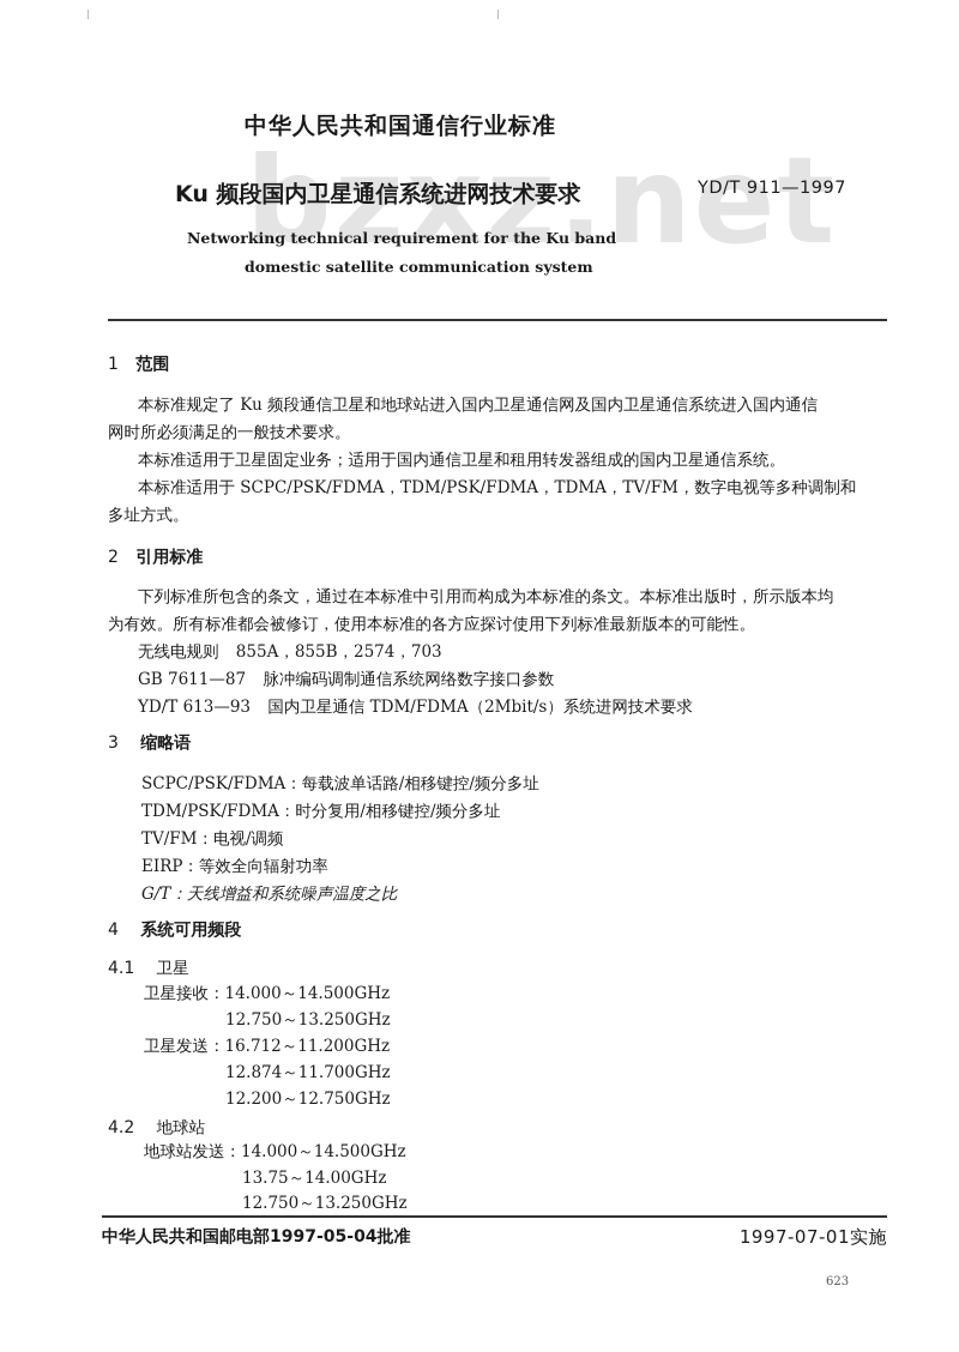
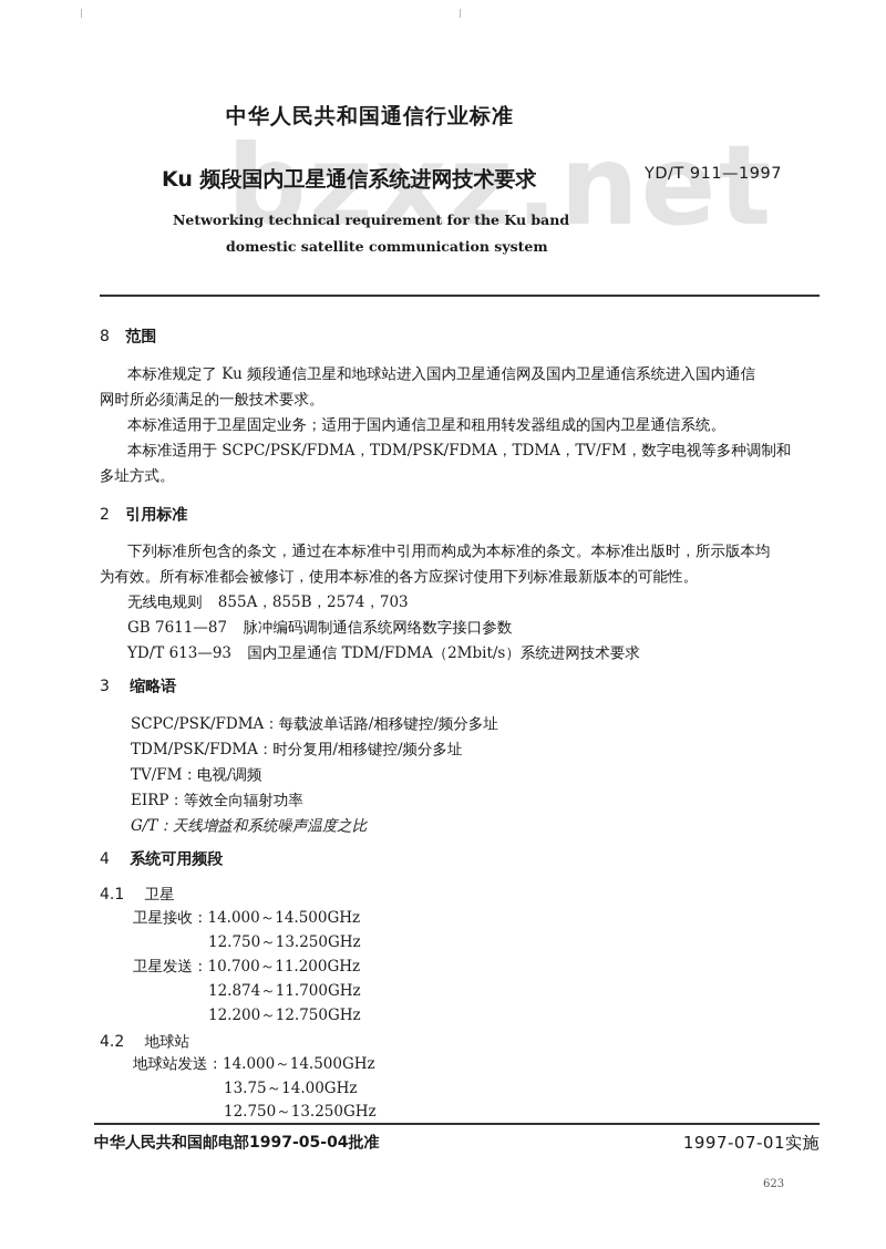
  bzxz.net
  中华人民共和国通信行业标准
  Ku 频段国内卫星通信系统进网技术要求
  YD/T 911—1997
  Networking technical requirement for the Ku band
  domestic satellite communication system
- 1 范围
+ 8 范围
  本标准规定了 Ku 频段通信卫星和地球站进入国内卫星通信网及国内卫星通信系统进入国内通信
  网时所必须满足的一般技术要求。
  本标准适用于卫星固定业务；适用于国内通信卫星和租用转发器组成的国内卫星通信系统。
  本标准适用于 SCPC/PSK/FDMA，TDM/PSK/FDMA，TDMA，TV/FM，数字电视等多种调制和
  多址方式。
  2 引用标准
  下列标准所包含的条文，通过在本标准中引用而构成为本标准的条文。本标准出版时，所示版本均
  为有效。所有标准都会被修订，使用本标准的各方应探讨使用下列标准最新版本的可能性。
  无线电规则 855A，855B，2574，703
  GB 7611—87 脉冲编码调制通信系统网络数字接口参数
  YD/T 613—93 国内卫星通信 TDM/FDMA（2Mbit/s）系统进网技术要求
  3 缩略语
  SCPC/PSK/FDMA：每载波单话路/相移键控/频分多址
  TDM/PSK/FDMA：时分复用/相移键控/频分多址
  TV/FM：电视/调频
  EIRP：等效全向辐射功率
  G/T：天线增益和系统噪声温度之比
  4 系统可用频段
  4.1 卫星
  卫星接收：14.000～14.500GHz
  12.750～13.250GHz
- 卫星发送：16.712～11.200GHz
+ 卫星发送：10.700～11.200GHz
  12.874～11.700GHz
  12.200～12.750GHz
  4.2 地球站
  地球站发送：14.000～14.500GHz
  13.75～14.00GHz
  12.750～13.250GHz
  中华人民共和国邮电部1997-05-04批准
  1997-07-01实施
  623
